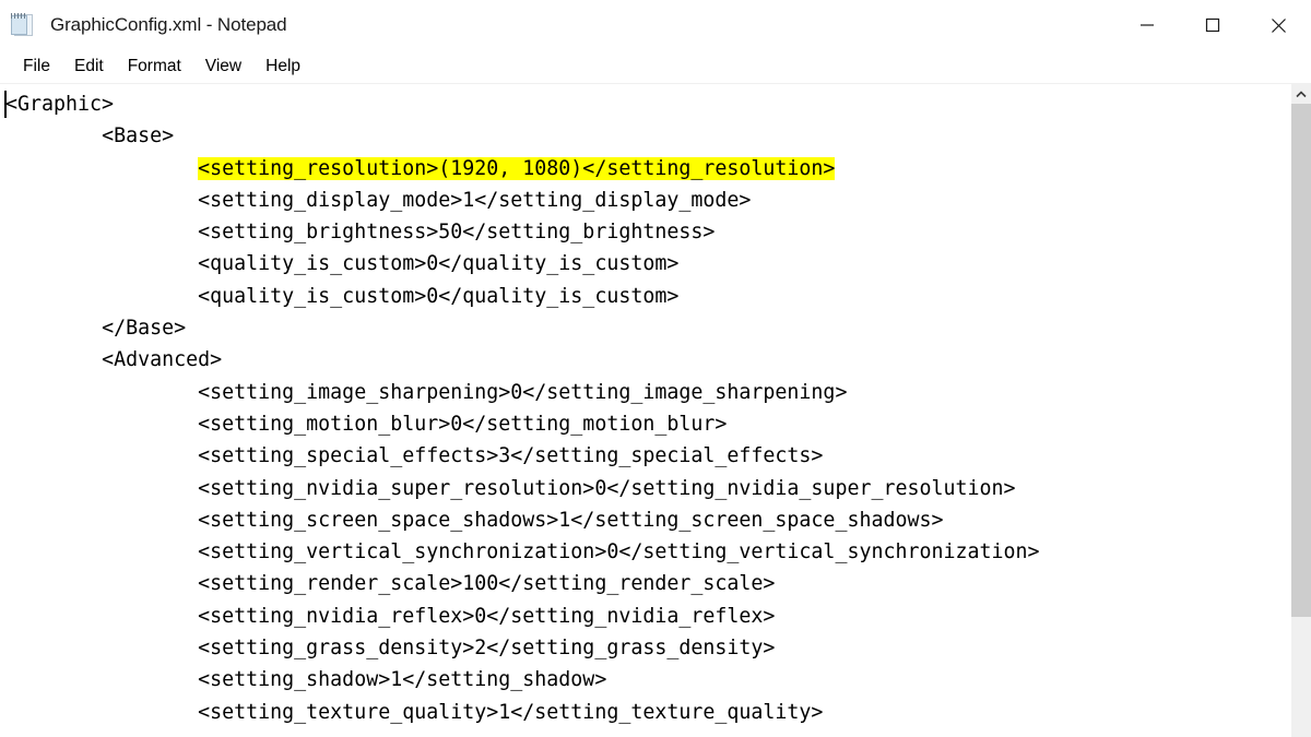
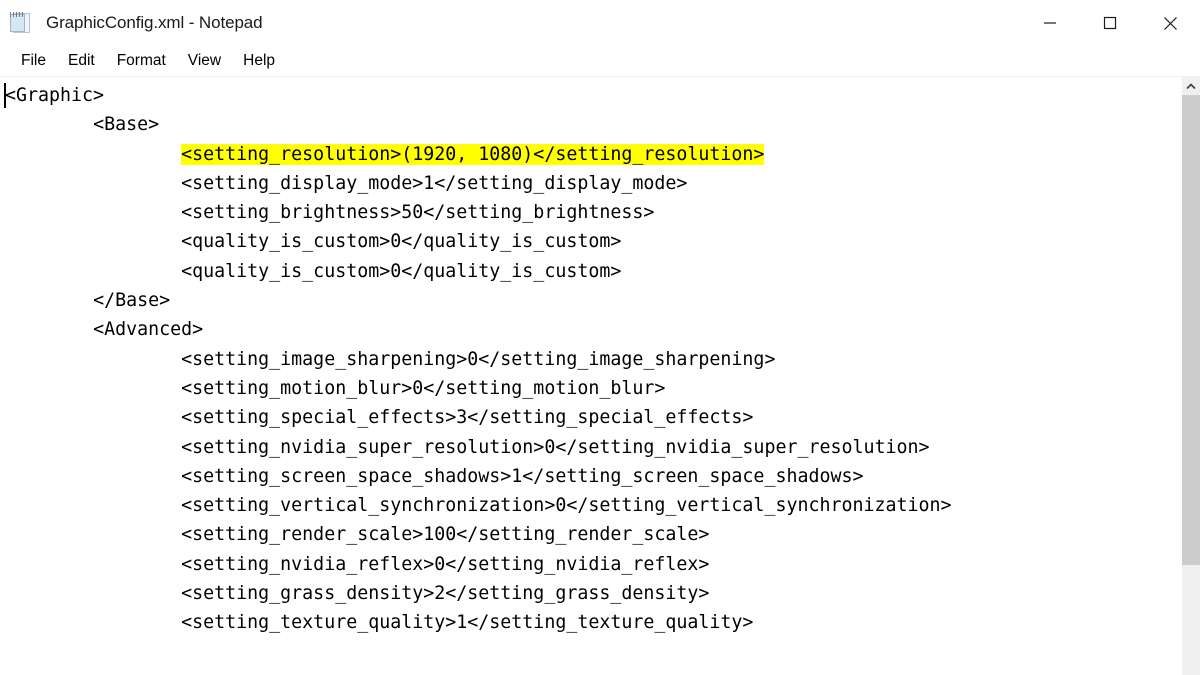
  GraphicConfig.xml - Notepad
  File
  Edit
  Format
  View
  Help
  <Graphic>
  <Base>
  <setting_resolution>(1920, 1080)</setting_resolution>
  <setting_display_mode>1</setting_display_mode>
  <setting_brightness>50</setting_brightness>
  <quality_is_custom>0</quality_is_custom>
  <quality_is_custom>0</quality_is_custom>
  </Base>
  <Advanced>
  <setting_image_sharpening>0</setting_image_sharpening>
  <setting_motion_blur>0</setting_motion_blur>
  <setting_special_effects>3</setting_special_effects>
  <setting_nvidia_super_resolution>0</setting_nvidia_super_resolution>
  <setting_screen_space_shadows>1</setting_screen_space_shadows>
  <setting_vertical_synchronization>0</setting_vertical_synchronization>
  <setting_render_scale>100</setting_render_scale>
  <setting_nvidia_reflex>0</setting_nvidia_reflex>
  <setting_grass_density>2</setting_grass_density>
- <setting_shadow>1</setting_shadow>
  <setting_texture_quality>1</setting_texture_quality>
